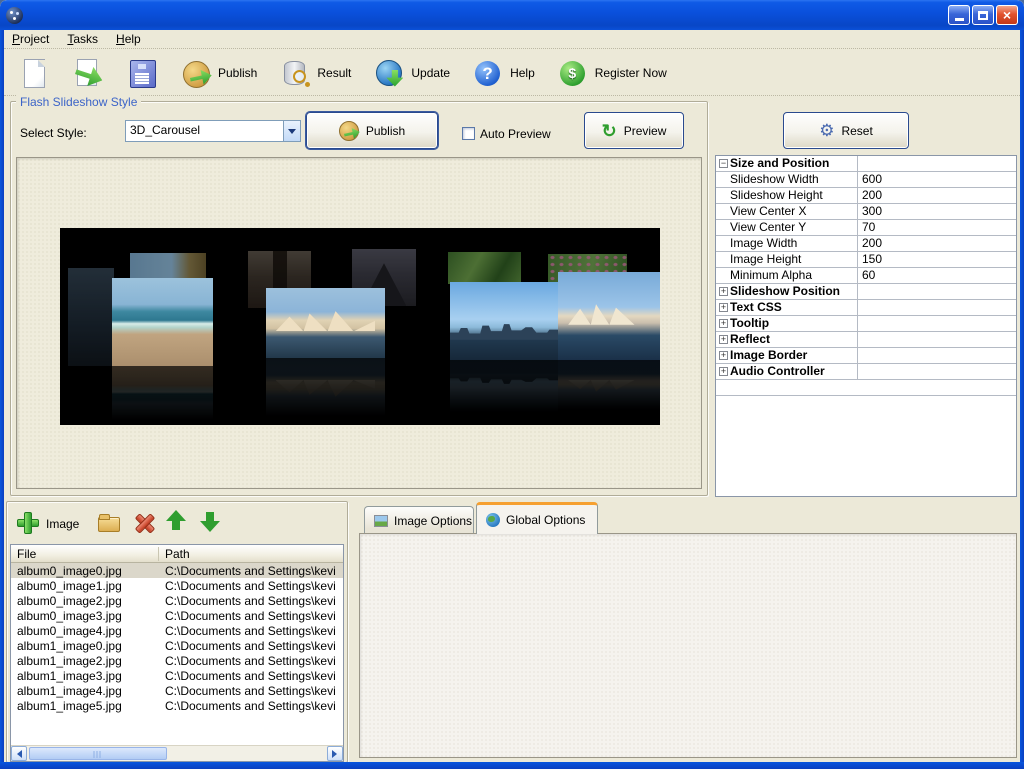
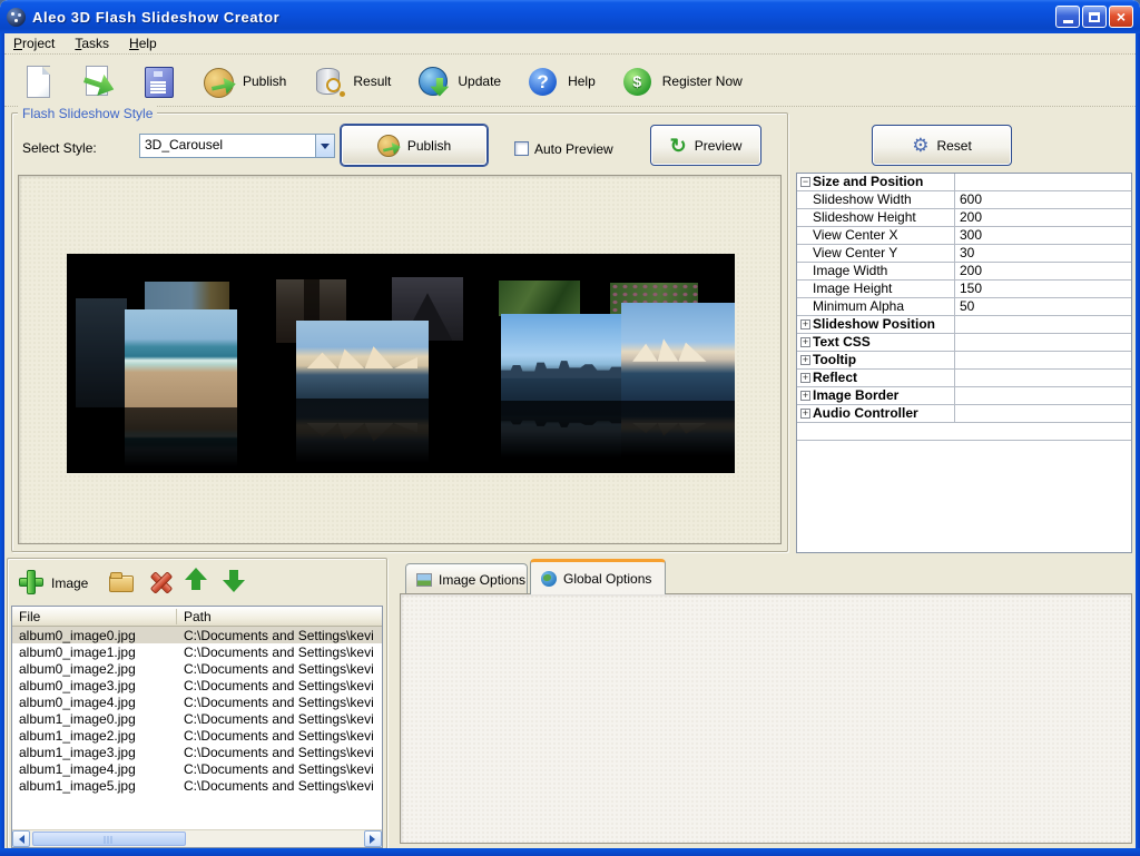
+ Aleo 3D Flash Slideshow Creator
  ×
  Project
  Tasks
  Help
  Publish
  Result
  Update
  Help
  Register Now
  Flash Slideshow Style
  Select Style:
  3D_Carousel
  Publish
  Auto Preview
  ↻
  Preview
  ⚙
  Reset
  −
  Size and Position
  Slideshow Width
  600
  Slideshow Height
  200
  View Center X
  300
  View Center Y
- 70
+ 30
  Image Width
  200
  Image Height
  150
  Minimum Alpha
- 60
+ 50
  +
  Slideshow Position
  +
  Text CSS
  +
  Tooltip
  +
  Reflect
  +
  Image Border
  +
  Audio Controller
  Image
  File
  Path
  album0_image0.jpg
  C:\Documents and Settings\kevi
  album0_image1.jpg
  C:\Documents and Settings\kevi
  album0_image2.jpg
  C:\Documents and Settings\kevi
  album0_image3.jpg
  C:\Documents and Settings\kevi
  album0_image4.jpg
  C:\Documents and Settings\kevi
  album1_image0.jpg
  C:\Documents and Settings\kevi
  album1_image2.jpg
  C:\Documents and Settings\kevi
  album1_image3.jpg
  C:\Documents and Settings\kevi
  album1_image4.jpg
  C:\Documents and Settings\kevi
  album1_image5.jpg
  C:\Documents and Settings\kevi
  Image Options
  Global Options
